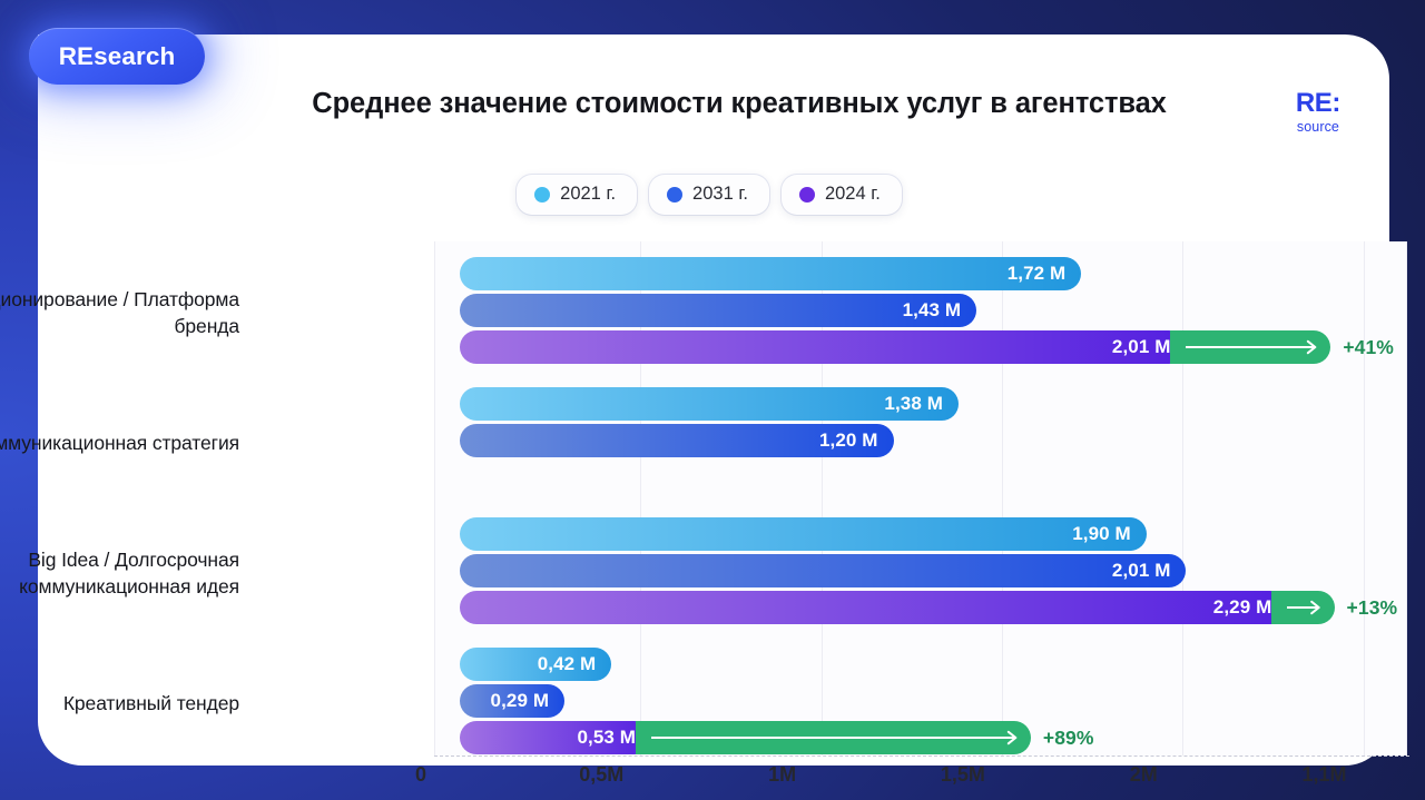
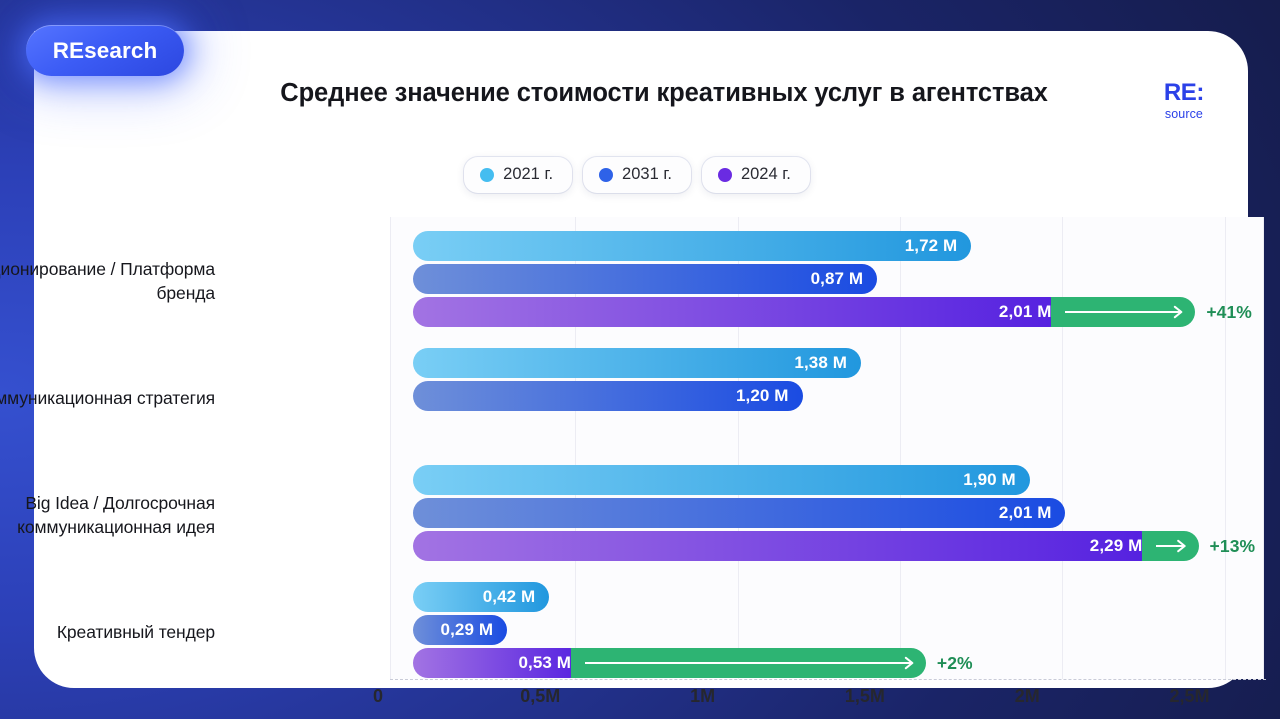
  REsearch
  Среднее значение стоимости креативных услуг в агентствах
  RE:
  source
  2021 г.
  2031 г.
  2024 г.
  1,72 M
- 1,43 M
+ 0,87 M
  2,01 M
  +41%
  1,38 M
  1,20 M
  1,90 M
  2,01 M
  2,29 M
  +13%
  0,42 M
  0,29 M
  0,53 M
- +89%
+ +2%
  ионирование / Платформа бренда
  ммуникационная стратегия
  Big Idea / Долгосрочная коммуникационная идея
  Креативный тендер
  0
  0,5M
  1M
  1,5M
  2M
- 1,1M
+ 2,5M
